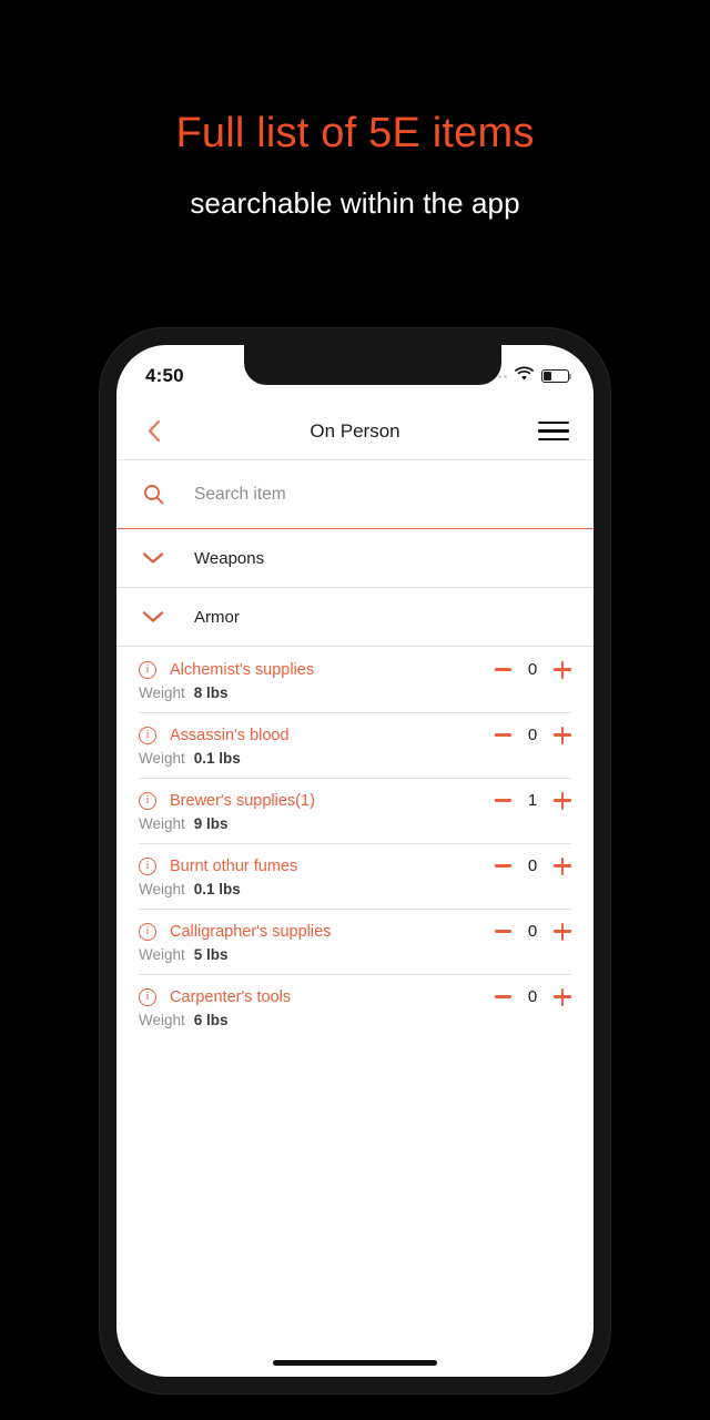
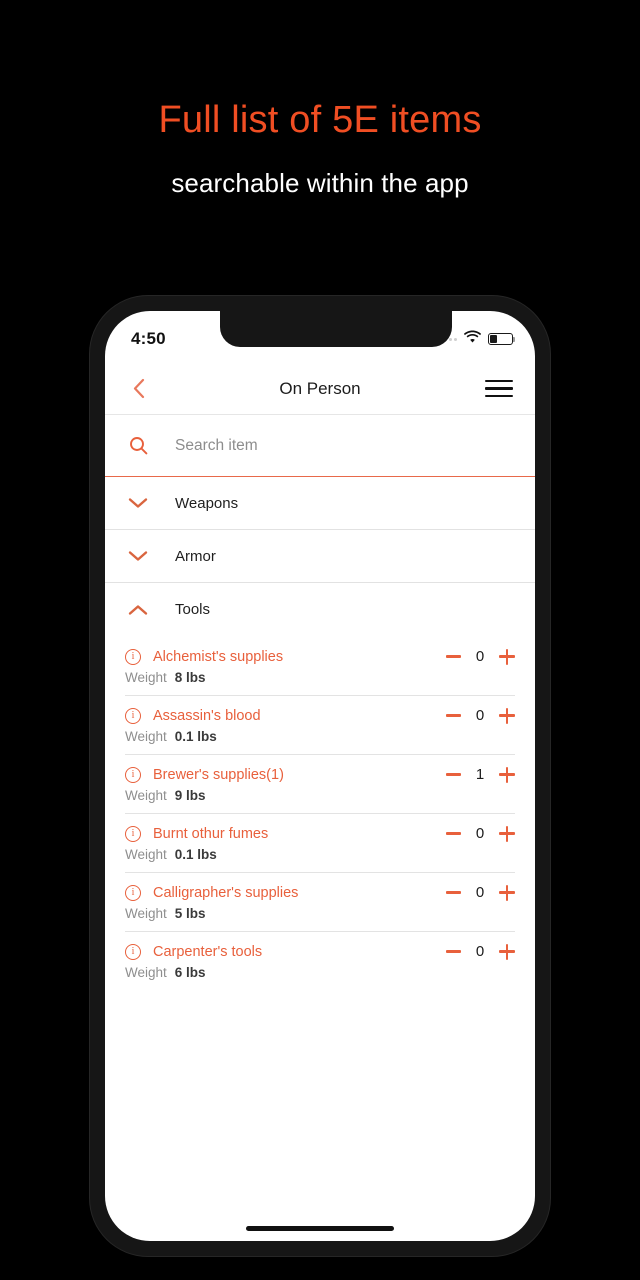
  Full list of 5E items
  searchable within the app
  4:50
  On Person
  Search item
  Weapons
  Armor
+ Tools
  i
  Alchemist's supplies
  0
  Weight
  8 lbs
  i
  Assassin's blood
  0
  Weight
  0.1 lbs
  i
  Brewer's supplies(1)
  1
  Weight
  9 lbs
  i
  Burnt othur fumes
  0
  Weight
  0.1 lbs
  i
  Calligrapher's supplies
  0
  Weight
  5 lbs
  i
  Carpenter's tools
  0
  Weight
  6 lbs
